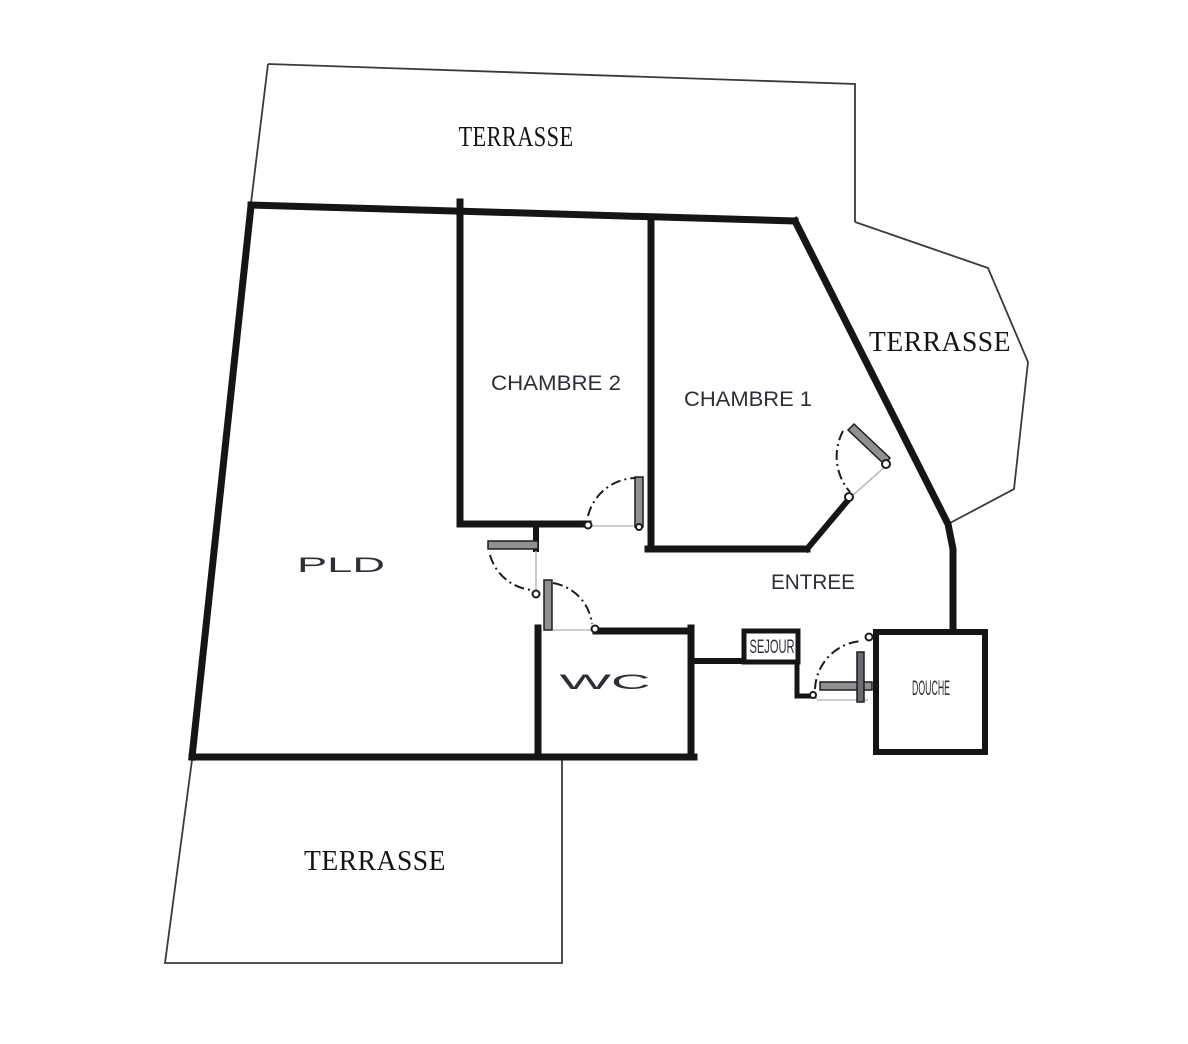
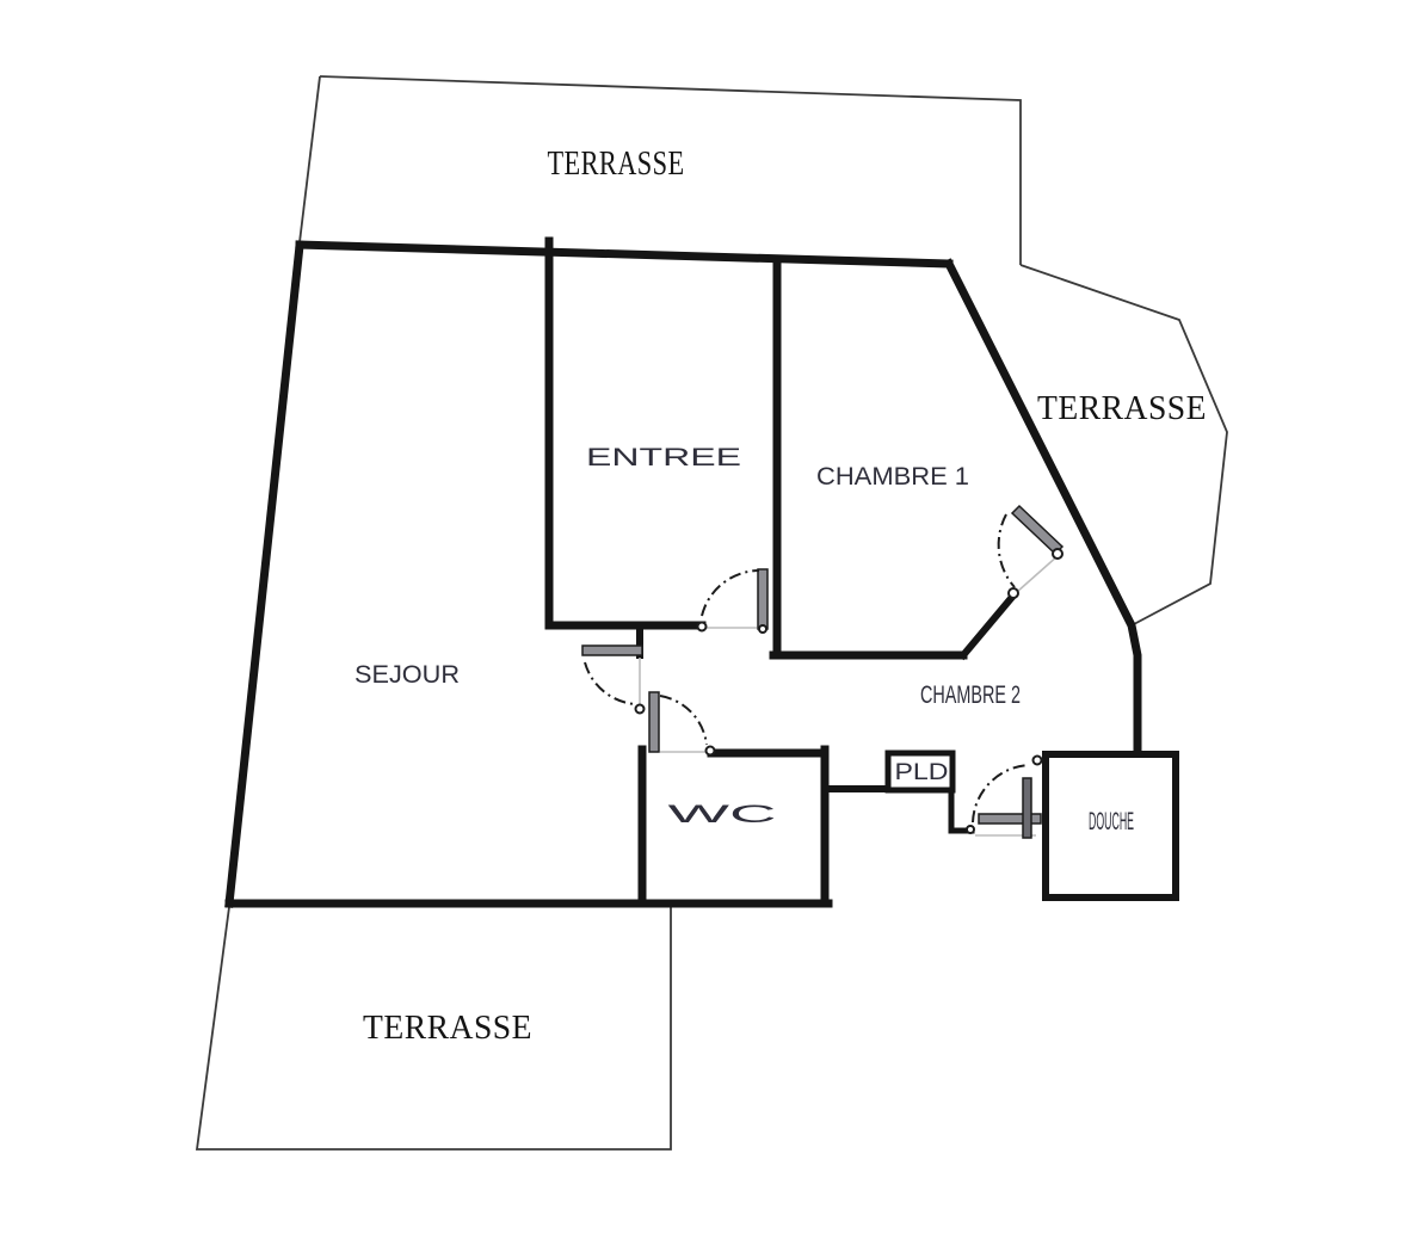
  TERRASSE
- PLD
+ SEJOUR
- CHAMBRE 2
+ ENTREE
  CHAMBRE 1
  TERRASSE
- ENTREE
+ CHAMBRE 2
  WC
- SEJOUR
+ PLD
  DOUCHE
  TERRASSE
